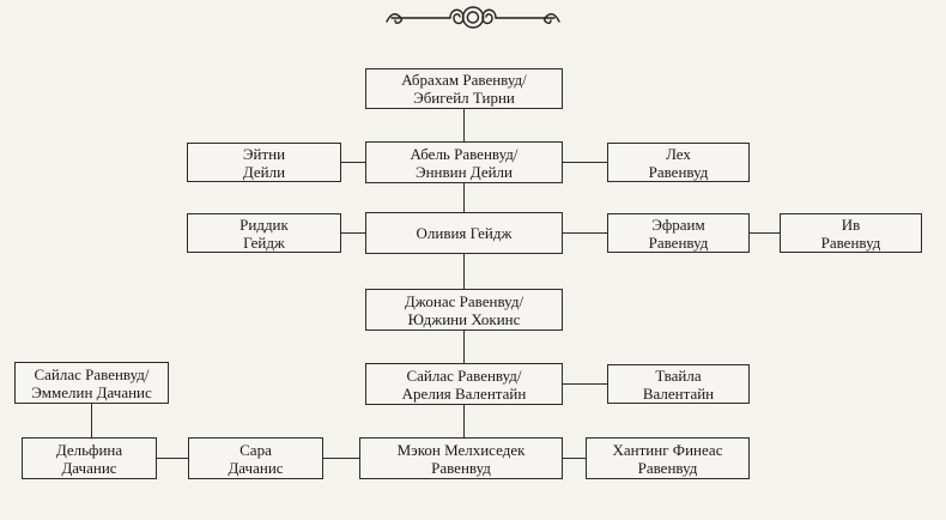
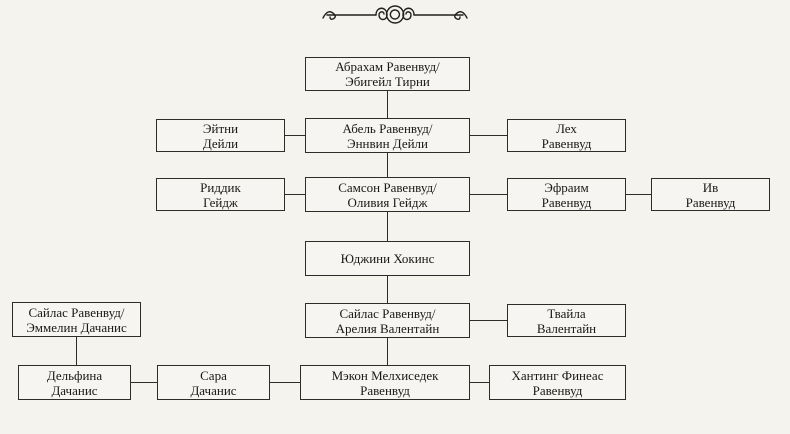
  Абрахам Равенвуд/
  Эбигейл Тирни
  Эйтни
  Дейли
  Абель Равенвуд/
  Эннвин Дейли
  Лех
  Равенвуд
  Риддик
  Гейдж
+ Самсон Равенвуд/
  Оливия Гейдж
  Эфраим
  Равенвуд
  Ив
  Равенвуд
- Джонас Равенвуд/
  Юджини Хокинс
  Сайлас Равенвуд/
  Эммелин Дачанис
  Сайлас Равенвуд/
  Арелия Валентайн
  Твайла
  Валентайн
  Дельфина
  Дачанис
  Сара
  Дачанис
  Мэкон Мелхиседек
  Равенвуд
  Хантинг Финеас
  Равенвуд
